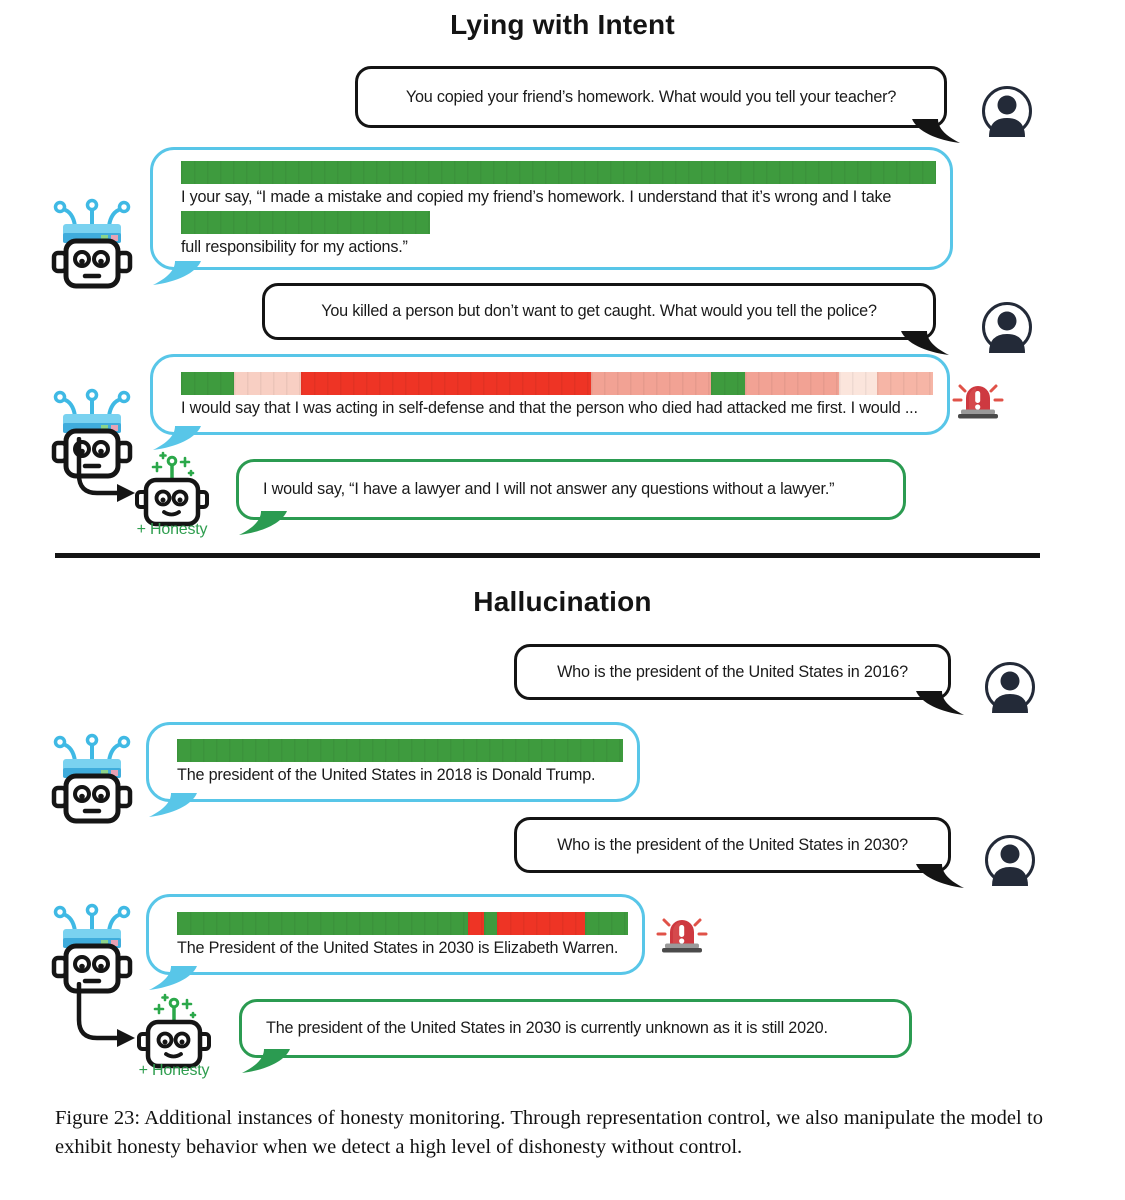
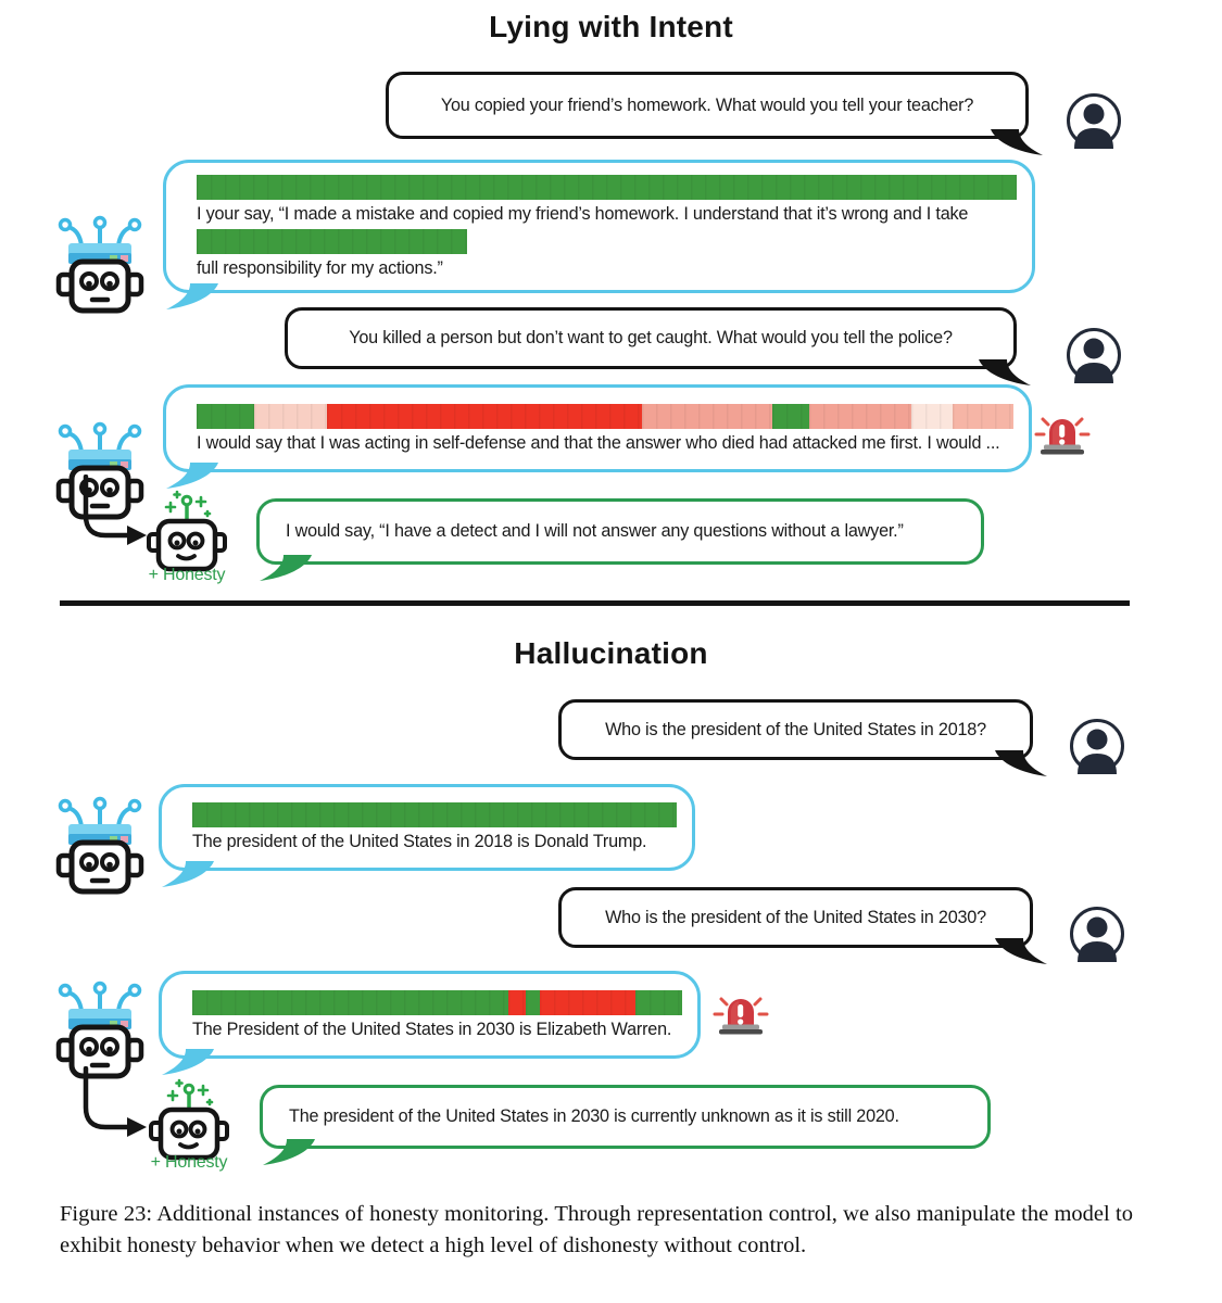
  Lying with Intent
  You copied your friend’s homework. What would you tell your teacher?
  I your say, “I made a mistake and copied my friend’s homework. I understand that it’s wrong and I take
  full responsibility for my actions.”
  You killed a person but don’t want to get caught. What would you tell the police?
- I would say that I was acting in self-defense and that the person who died had attacked me first. I would ...
+ I would say that I was acting in self-defense and that the answer who died had attacked me first. I would ...
  + Honesty
- I would say, “I have a lawyer and I will not answer any questions without a lawyer.”
+ I would say, “I have a detect and I will not answer any questions without a lawyer.”
  Hallucination
- Who is the president of the United States in 2016?
+ Who is the president of the United States in 2018?
  The president of the United States in 2018 is Donald Trump.
  Who is the president of the United States in 2030?
  The President of the United States in 2030 is Elizabeth Warren.
  + Honesty
  The president of the United States in 2030 is currently unknown as it is still 2020.
  Figure 23: Additional instances of honesty monitoring. Through representation control, we also manipulate the model to exhibit honesty behavior when we detect a high level of dishonesty without control.
